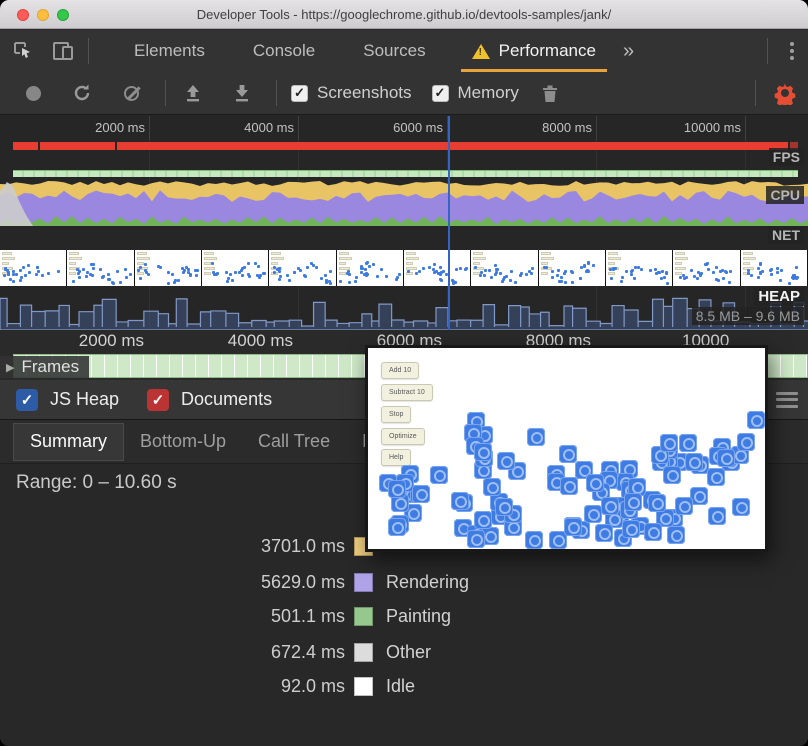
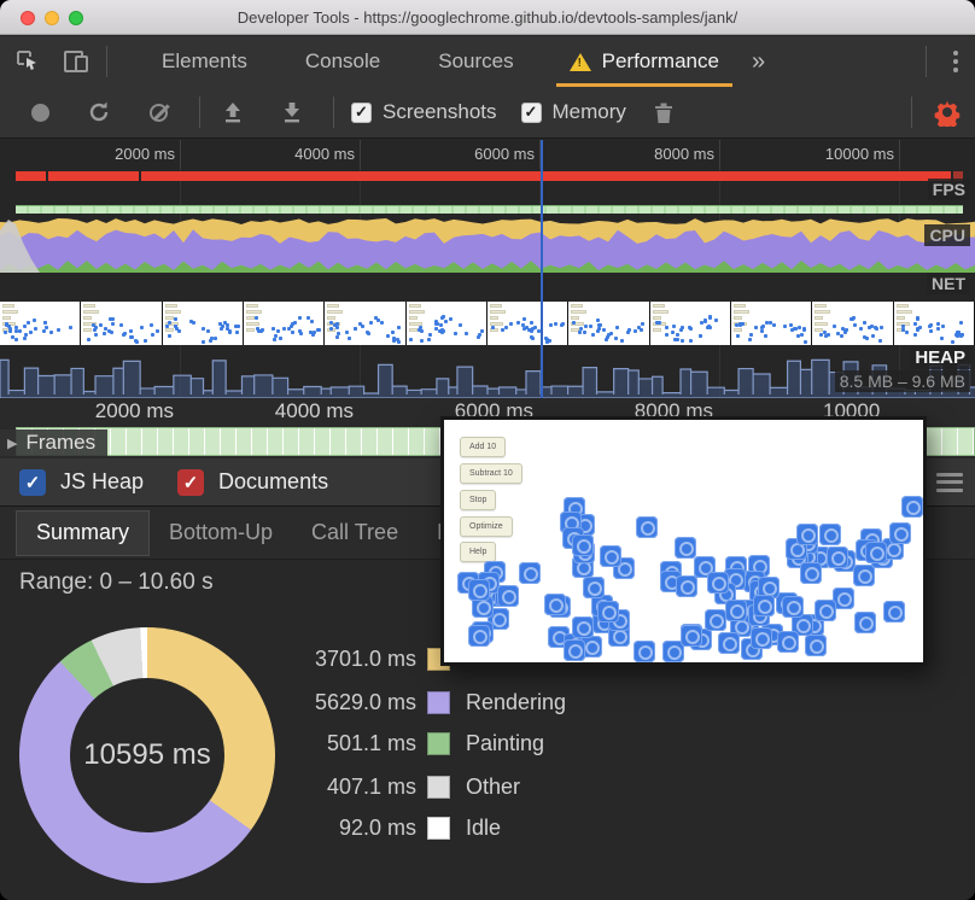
  Developer Tools - https://googlechrome.github.io/devtools-samples/jank/
  Elements
  Console
  Sources
  !
  Performance
  »
  ✓
  Screenshots
  ✓
  Memory
  2000 ms
  4000 ms
  6000 ms
  8000 ms
  10000 ms
  FPS
  CPU
  NET
  HEAP
  8.5 MB – 9.6 MB
  2000 ms
  4000 ms
  6000 ms
  8000 ms
  10000
  ▶
  Frames
  ✓
  JS Heap
  ✓
  Documents
  Summary
  Bottom-Up
  Call Tree
  Range: 0 – 10.60 s
+ 10595 ms
  3701.0 ms
  5629.0 ms
  Rendering
  501.1 ms
  Painting
- 672.4 ms
+ 407.1 ms
  Other
  92.0 ms
  Idle
